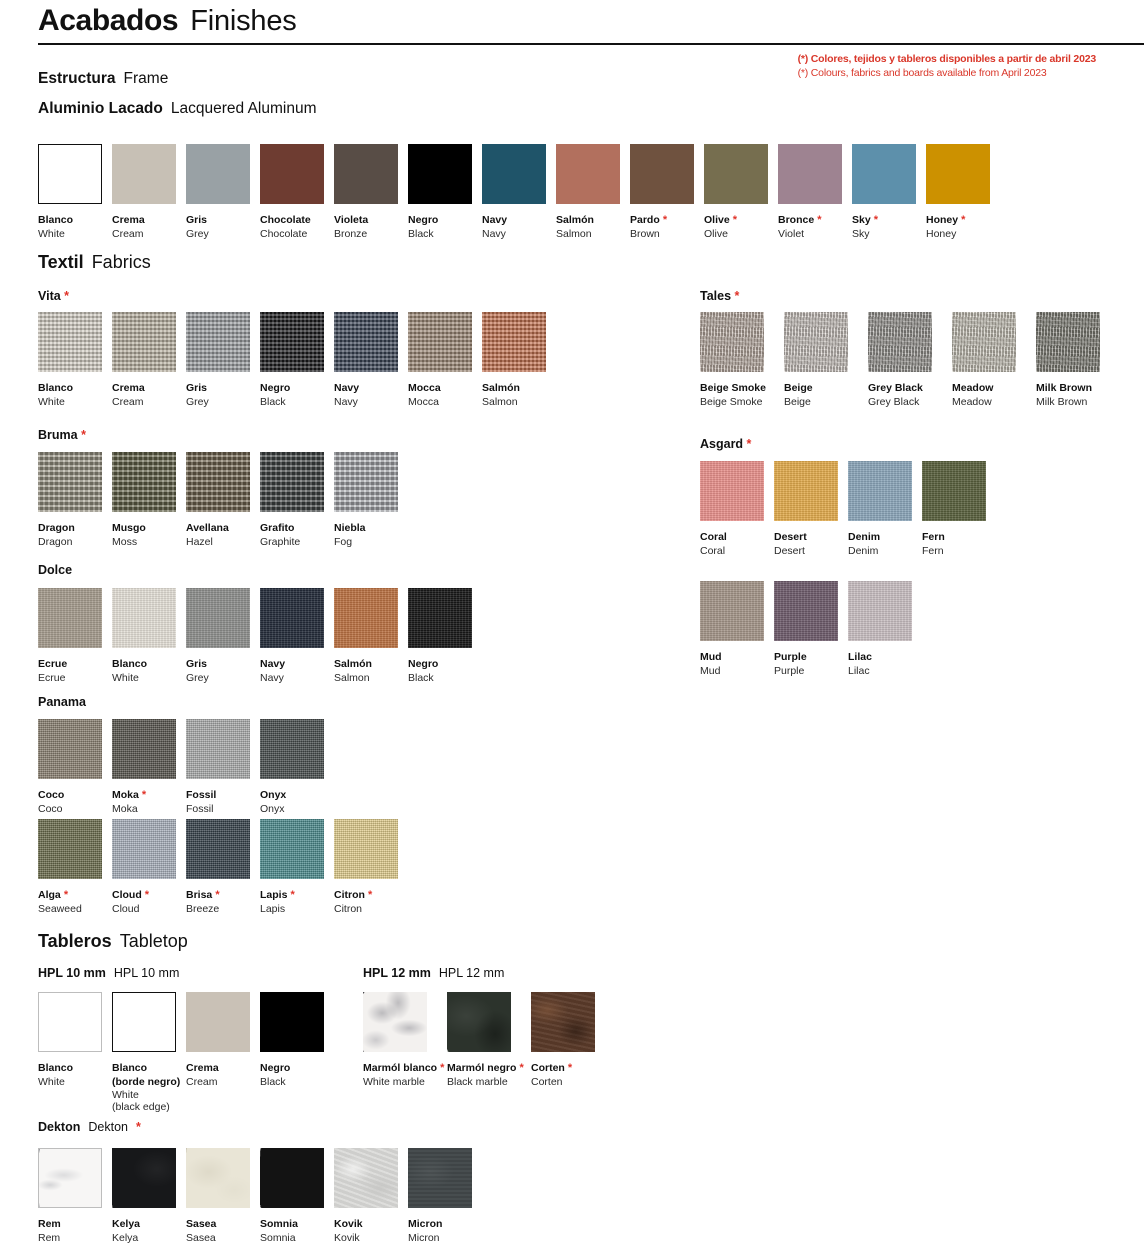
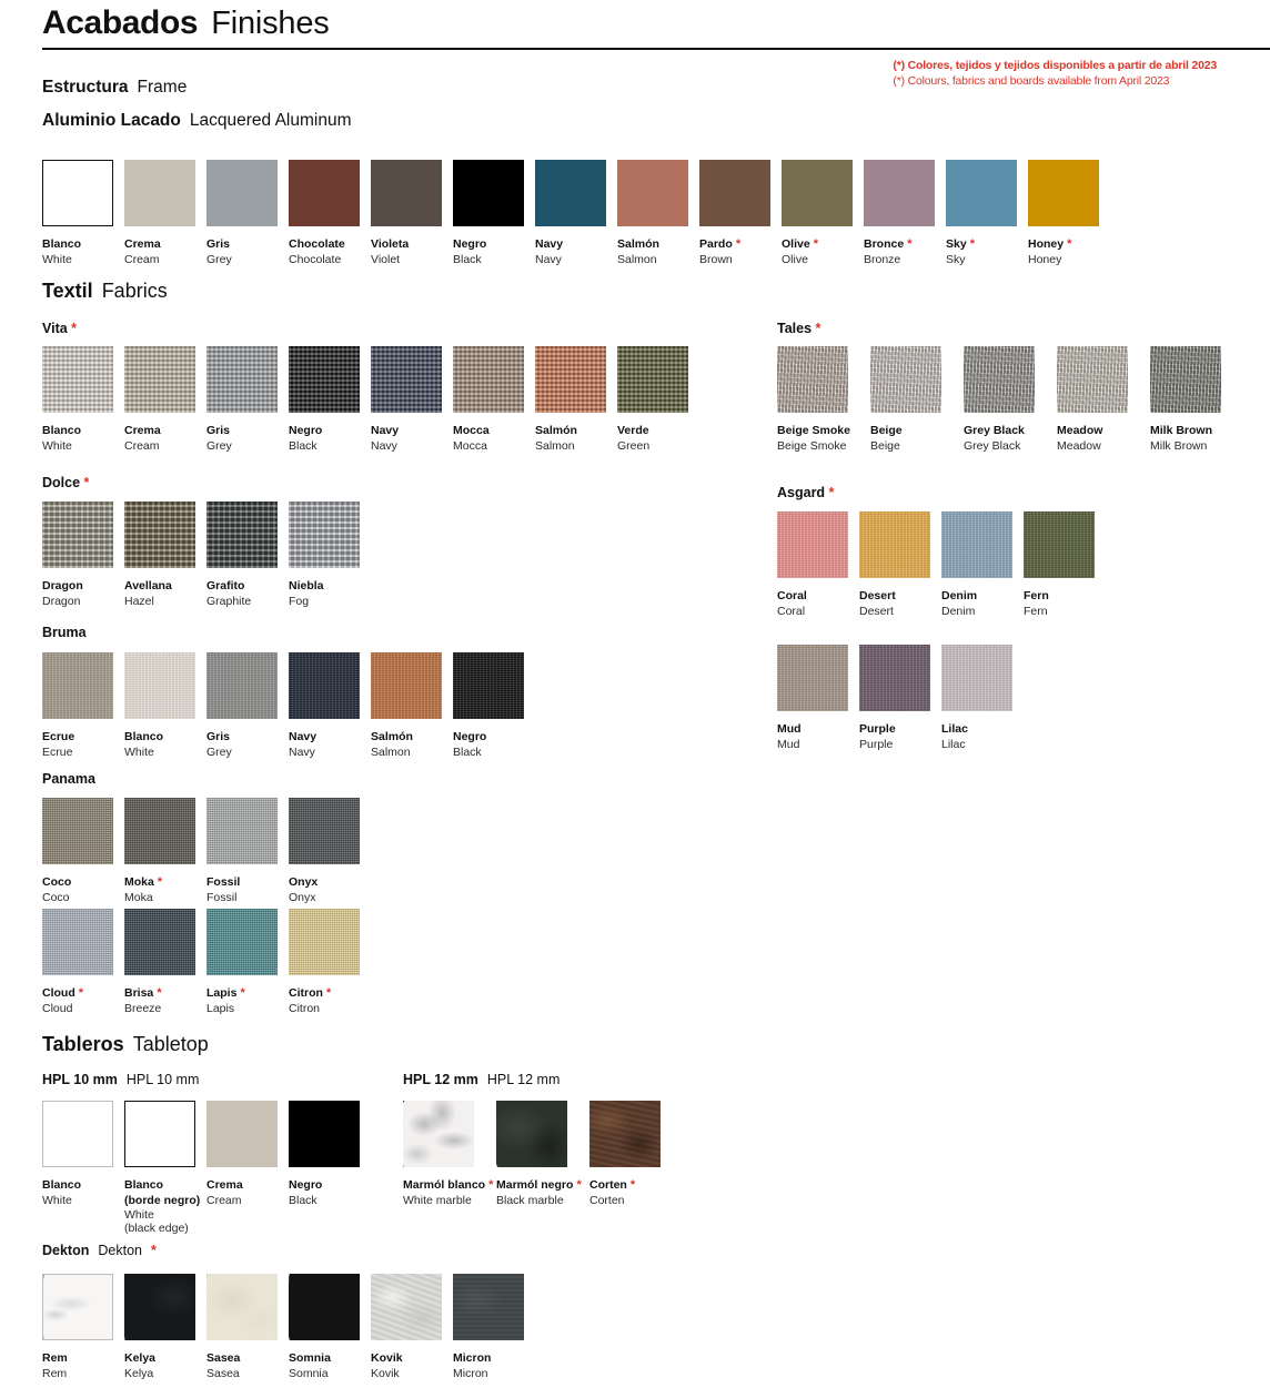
  Acabados
  Finishes
- (*) Colores, tejidos y tableros disponibles a partir de abril 2023
+ (*) Colores, tejidos y tejidos disponibles a partir de abril 2023
  (*) Colours, fabrics and boards available from April 2023
  Estructura
  Frame
  Aluminio Lacado
  Lacquered Aluminum
  Blanco
  White
  Crema
  Cream
  Gris
  Grey
  Chocolate
  Chocolate
  Violeta
- Bronze
+ Violet
  Negro
  Black
  Navy
  Navy
  Salmón
  Salmon
  Pardo *
  Brown
  Olive *
  Olive
  Bronce *
- Violet
+ Bronze
  Sky *
  Sky
  Honey *
  Honey
  Textil
  Fabrics
  Vita *
  Blanco
  White
  Crema
  Cream
  Gris
  Grey
  Negro
  Black
  Navy
  Navy
  Mocca
  Mocca
  Salmón
  Salmon
+ Verde
+ Green
- Bruma *
+ Dolce *
  Dragon
  Dragon
- Musgo
- Moss
  Avellana
  Hazel
  Grafito
  Graphite
  Niebla
  Fog
- Dolce
+ Bruma
  Ecrue
  Ecrue
  Blanco
  White
  Gris
  Grey
  Navy
  Navy
  Salmón
  Salmon
  Negro
  Black
  Panama
  Coco
  Coco
  Moka *
  Moka
  Fossil
  Fossil
  Onyx
  Onyx
- Alga *
- Seaweed
  Cloud *
  Cloud
  Brisa *
  Breeze
  Lapis *
  Lapis
  Citron *
  Citron
  Tales *
  Beige Smoke
  Beige Smoke
  Beige
  Beige
  Grey Black
  Grey Black
  Meadow
  Meadow
  Milk Brown
  Milk Brown
  Asgard *
  Coral
  Coral
  Desert
  Desert
  Denim
  Denim
  Fern
  Fern
  Mud
  Mud
  Purple
  Purple
  Lilac
  Lilac
  Tableros
  Tabletop
  HPL 10 mm
  HPL 10 mm
  Blanco
  White
  Blanco
  (borde negro)
  White
  (black edge)
  Crema
  Cream
  Negro
  Black
  HPL 12 mm
  HPL 12 mm
  Marmól blanco *
  White marble
  Marmól negro *
  Black marble
  Corten *
  Corten
  Dekton
  Dekton
  *
  Rem
  Rem
  Kelya
  Kelya
  Sasea
  Sasea
  Somnia
  Somnia
  Kovik
  Kovik
  Micron
  Micron
